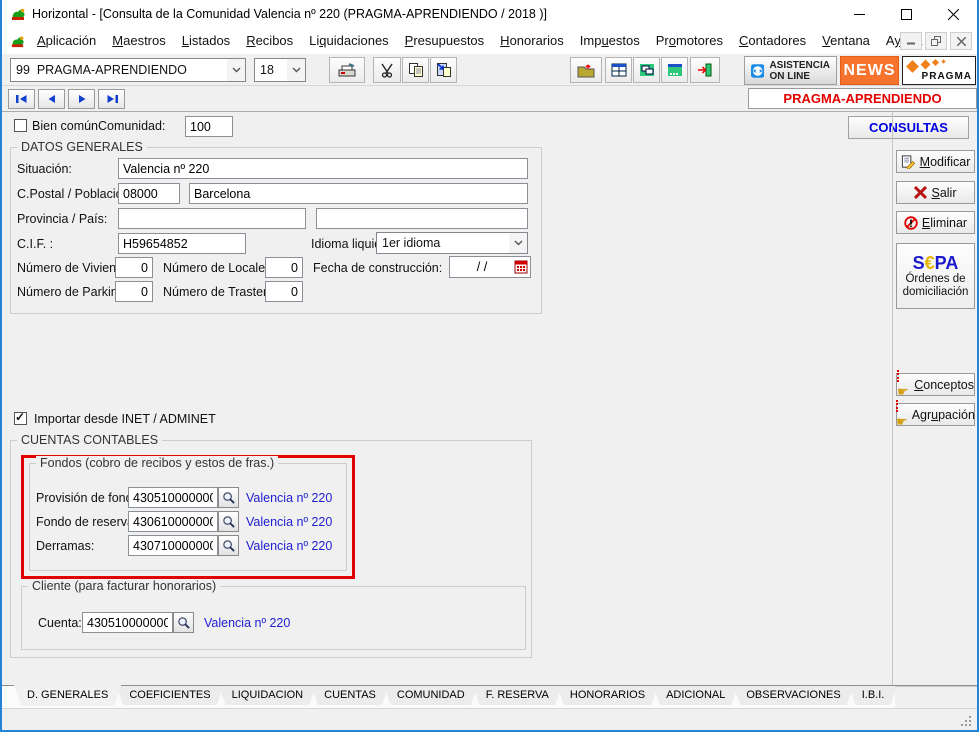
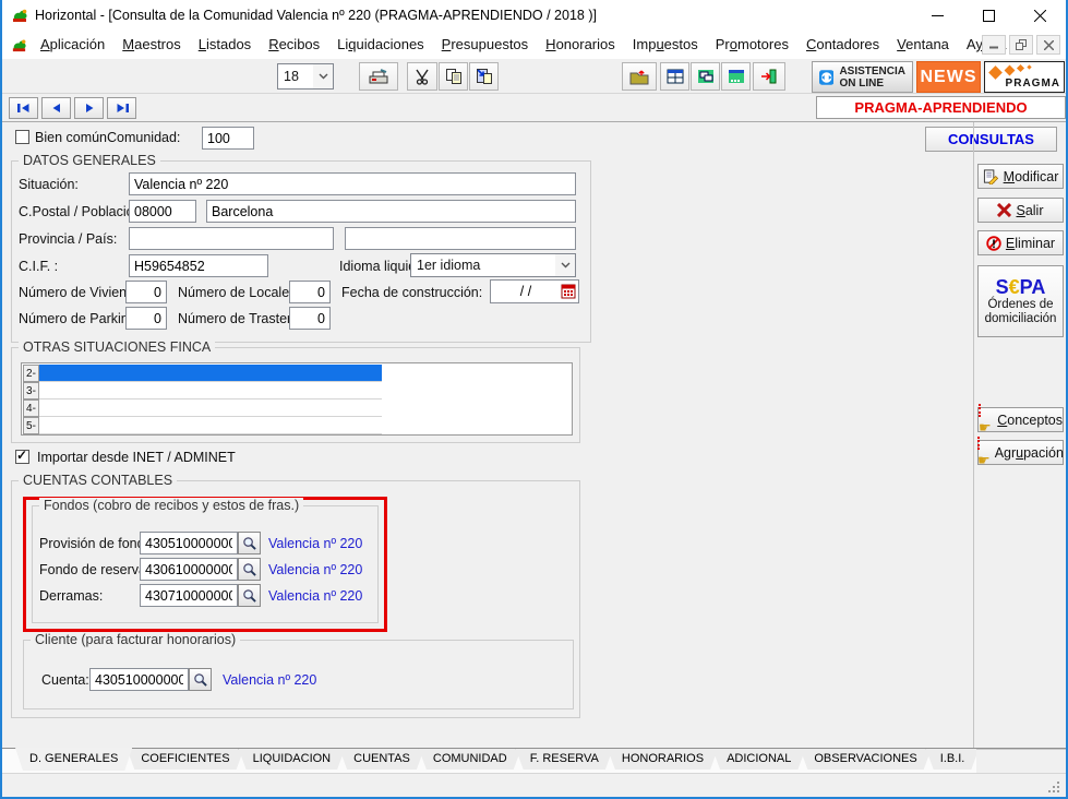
  Horizontal - [Consulta de la Comunidad Valencia nº 220 (PRAGMA-APRENDIENDO / 2018 )]
  Aplicación
  Maestros
  Listados
  Recibos
  Liquidaciones
  Presupuestos
  Honorarios
  Impuestos
  Promotores
  Contadores
  Ventana
- 99 PRAGMA-APRENDIENDO
  18
  ASISTENCIA
  ON LINE
  NEWS
  PRAGMA
  PRAGMA-APRENDIENDO
  Bien común
  Comunidad:
  100
  CONSULTAS
  DATOS GENERALES
  Situación:
  Valencia nº 220
  C.Postal / Poblaci
  08000
  Barcelona
  Provincia / País:
  C.I.F. :
  H59654852
  1er idioma
  Número de Vivien
  0
  Número de Locale
  0
  Fecha de construcción:
  / /
  Número de Parki
  0
  Número de Traste
  0
+ OTRAS SITUACIONES FINCA
+ 2-
+ 3-
+ 4-
+ 5-
  Importar desde INET / ADMINET
  CUENTAS CONTABLES
  Fondos (cobro de recibos y estos de fras.)
  Provisión de fon
  430510000000
  Valencia nº 220
  Fondo de reserv
  430610000000
  Valencia nº 220
  Derramas:
  430710000000
  Valencia nº 220
  Cliente (para facturar honorarios)
  Cuenta:
  430510000000
  Valencia nº 220
  Modificar
  Salir
  Eliminar
  S€PA
  Órdenes de
  domiciliación
  ☛
  Conceptos
  ☛
  Agrupación
  D. GENERALES
  COEFICIENTES
  LIQUIDACION
  CUENTAS
  COMUNIDAD
  F. RESERVA
  HONORARIOS
  ADICIONAL
  OBSERVACIONES
  I.B.I.
